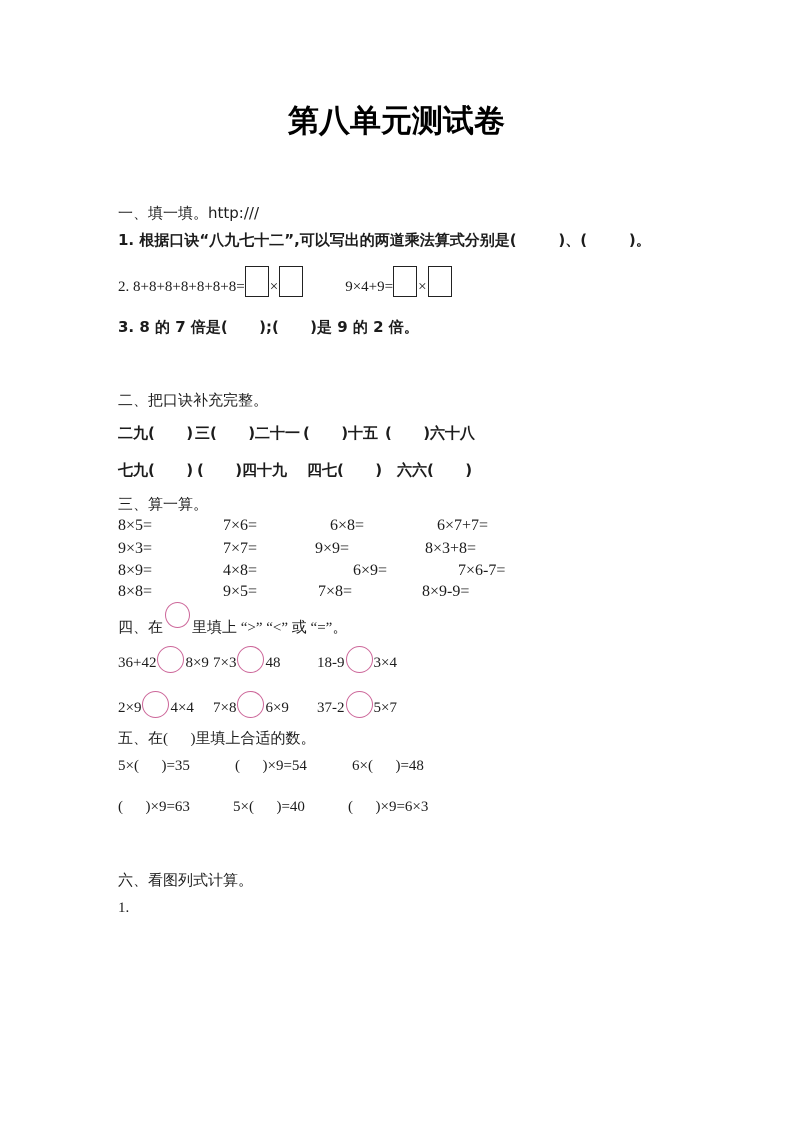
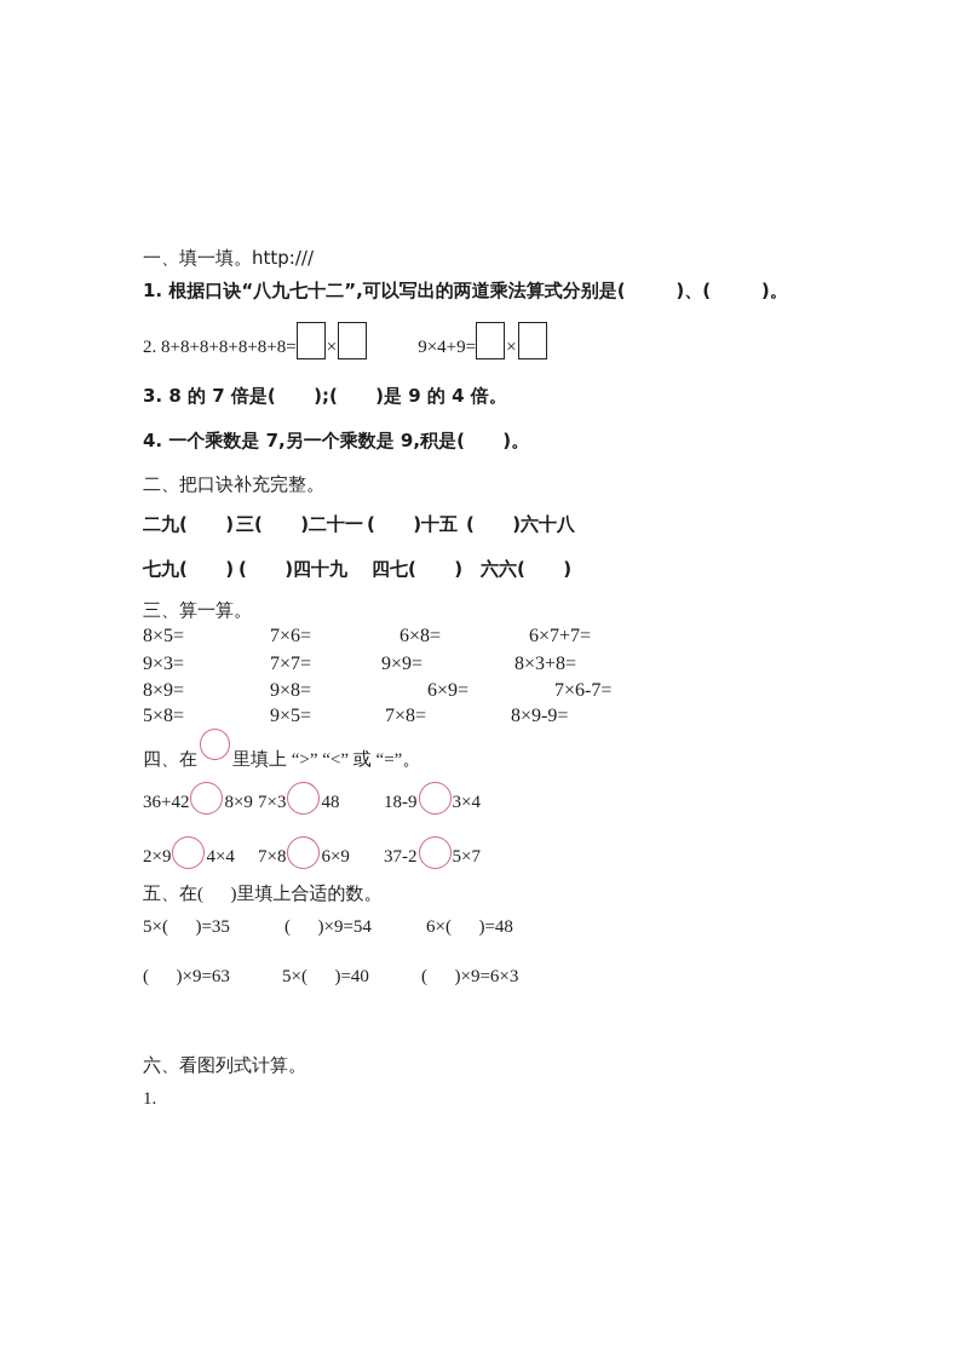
- 第八单元测试卷
  一、填一填。http:///
  1. 根据口诀“八九七十二”,可以写出的两道乘法算式分别是( )、( )。
  2. 8+8+8+8+8+8+8=
  ×
  9×4+9=
  ×
- 3. 8 的 7 倍是( );( )是 9 的 2 倍。
+ 3. 8 的 7 倍是( );( )是 9 的 4 倍。
+ 4. 一个乘数是 7,另一个乘数是 9,积是( )。
  二、把口诀补充完整。
  二九( )
  三( )二十一
  ( )十五
  ( )六十八
  七九( )
  ( )四十九
  四七( )
  六六( )
  三、算一算。
  8×5=
  7×6=
  6×8=
  6×7+7=
  9×3=
  7×7=
  9×9=
  8×3+8=
  8×9=
- 4×8=
+ 9×8=
  6×9=
  7×6-7=
- 8×8=
+ 5×8=
  9×5=
  7×8=
  8×9-9=
  四、在
  里填上 “>” “<” 或 “=”。
  36+42
  8×9
  7×3
  48
  18-9
  3×4
  2×9
  4×4
  7×8
  6×9
  37-2
  5×7
  五、在( )里填上合适的数。
  5×( )=35
  ( )×9=54
  6×( )=48
  ( )×9=63
  5×( )=40
  ( )×9=6×3
  六、看图列式计算。
  1.
